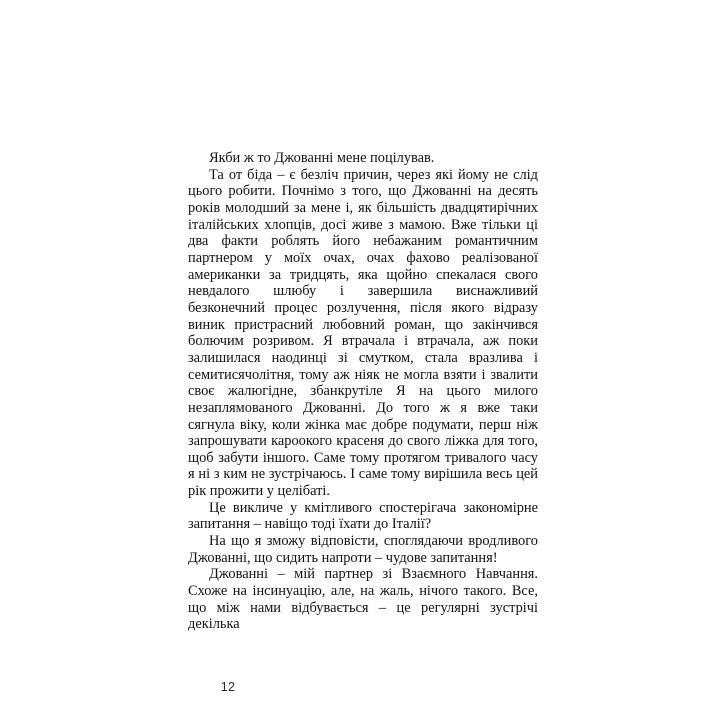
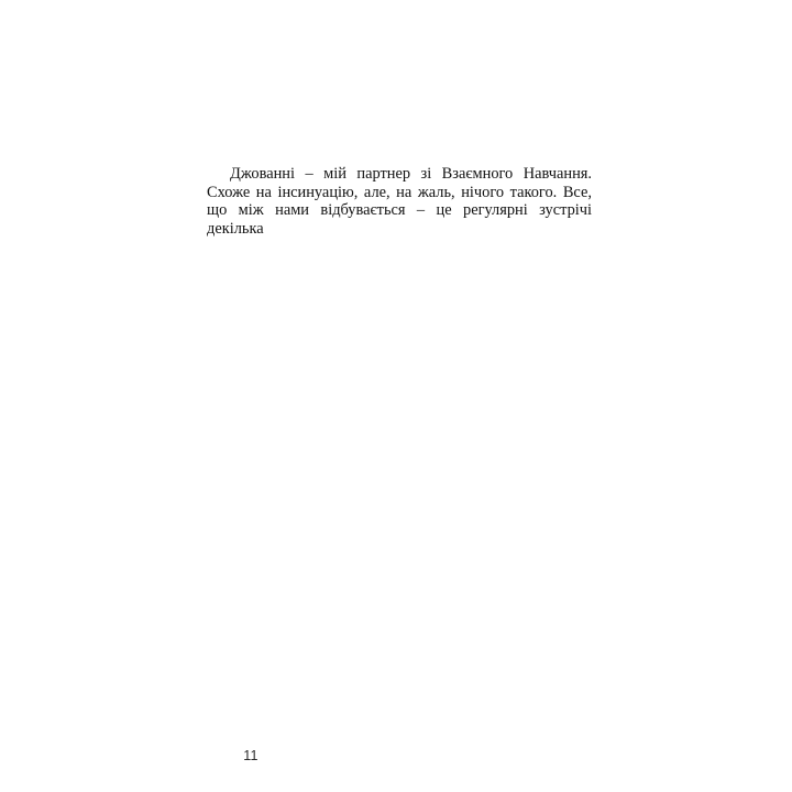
- Якби ж то Джованні мене поцілував.
- Та от біда – є безліч причин, через які йому не слід цього робити. Почнімо з того, що Джованні на десять років молодший за мене і, як більшість двадцятирічних італійських хлопців, досі живе з мамою. Вже тільки ці два факти роблять його небажаним романтичним партнером у моїх очах, очах фахово реалізованої американки за тридцять, яка щойно спекалася свого невдалого шлюбу і завершила виснажливий безконечний процес розлучення, після якого відразу виник пристрасний любовний роман, що закінчився болючим розривом. Я втрачала і втрачала, аж поки залишилася наодинці зі смутком, стала вразлива і семитисячолітня, тому аж ніяк не могла взяти і звалити своє жалюгідне, збанкрутіле Я на цього милого незаплямованого Джованні. До того ж я вже таки сягнула віку, коли жінка має добре подумати, перш ніж запрошувати кароокого красеня до свого ліжка для того, щоб забути іншого. Саме тому протягом тривалого часу я ні з ким не зустрічаюсь. І саме тому вирішила весь цей рік прожити у целібаті.
- Це викличе у кмітливого спостерігача закономірне запитання – навіщо тоді їхати до Італії?
- На що я зможу відповісти, споглядаючи вродливого Джованні, що сидить напроти – чудове запитання!
  Джованні – мій партнер зі Взаємного Навчання. Схоже на інсинуацію, але, на жаль, нічого такого. Все, що між нами відбувається – це регулярні зустрічі декілька
- 12
+ 11
